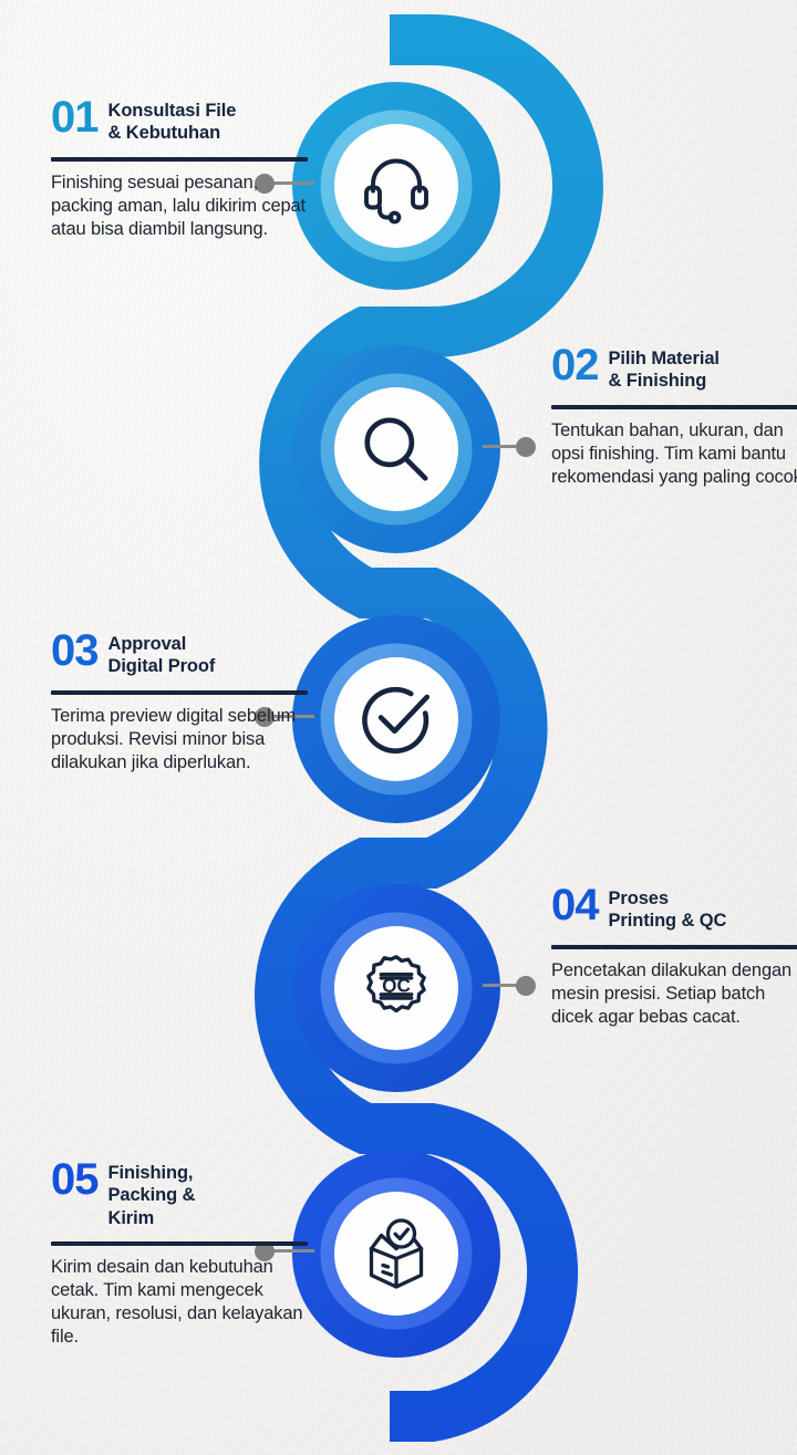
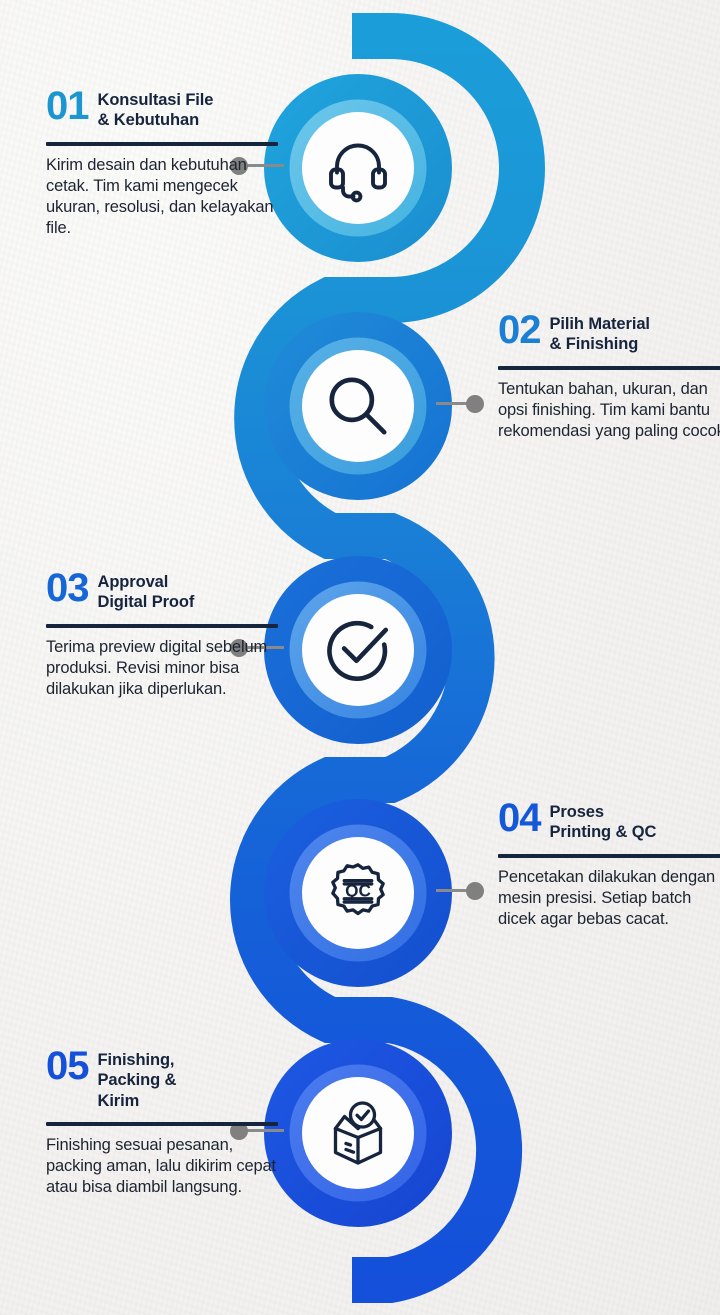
  QC
  01
  Konsultasi File
  & Kebutuhan
- Finishing sesuai pesanan, packing aman, lalu dikirim cepat atau bisa diambil langsung.
+ Kirim desain dan kebutuhan cetak. Tim kami mengecek ukuran, resolusi, dan kelayakan file.
  02
  Pilih Material
  & Finishing
  Tentukan bahan, ukuran, dan opsi finishing. Tim kami bantu rekomendasi yang paling coco
  03
  Approval
  Digital Proof
  Terima preview digital sebelum produksi. Revisi minor bisa dilakukan jika diperlukan.
  04
  Proses
  Printing & QC
  Pencetakan dilakukan dengan mesin presisi. Setiap batch dicek agar bebas cacat.
  05
  Finishing,
  Packing &
  Kirim
- Kirim desain dan kebutuhan cetak. Tim kami mengecek ukuran, resolusi, dan kelayakan file.
+ Finishing sesuai pesanan, packing aman, lalu dikirim cepat atau bisa diambil langsung.
